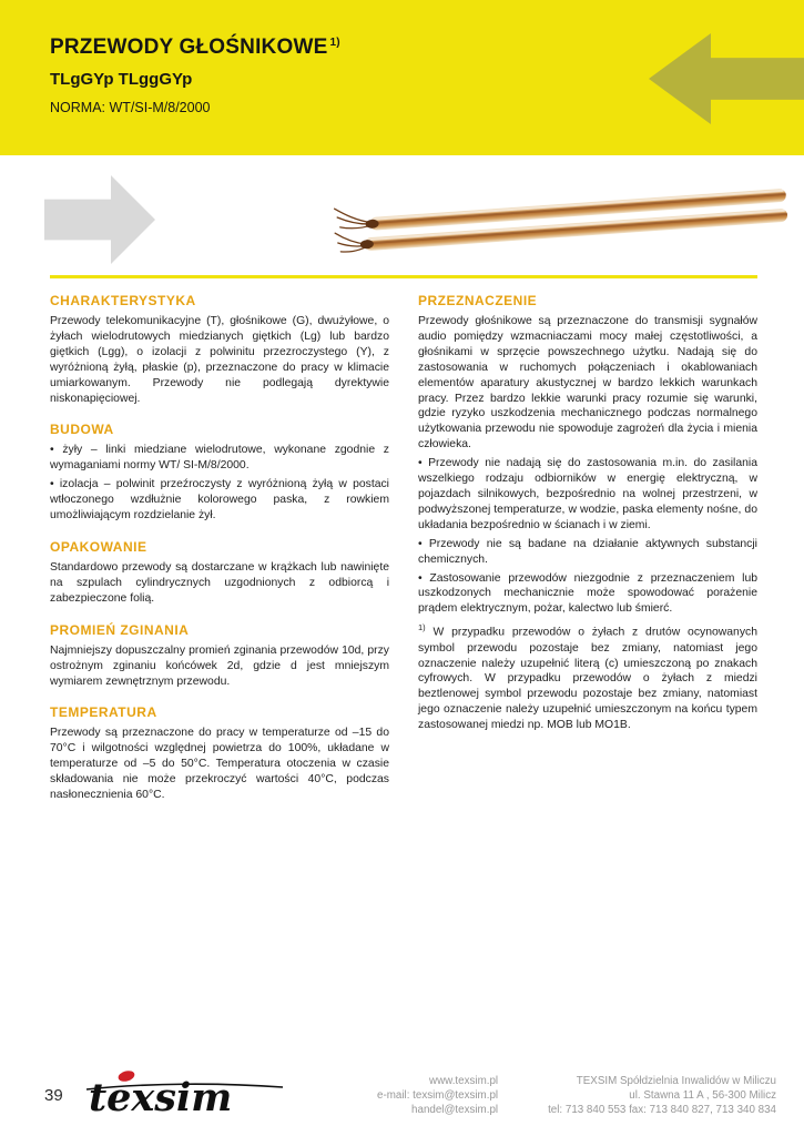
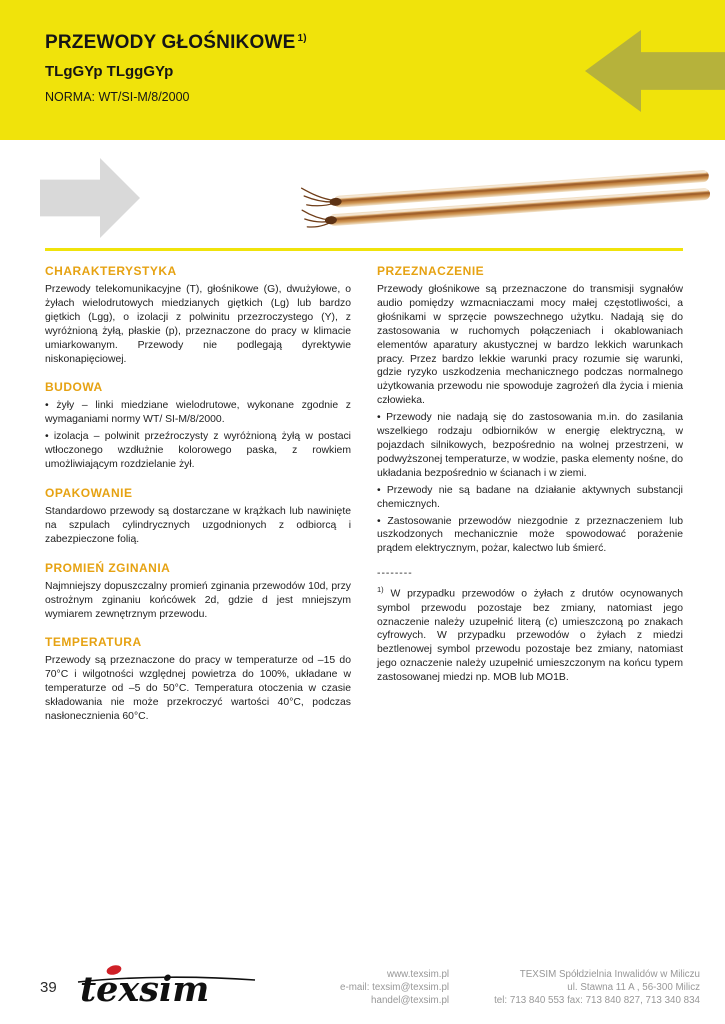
  PRZEWODY GŁOŚNIKOWE 1)
  TLgGYp TLggGYp
  NORMA: WT/SI-M/8/2000
  CHARAKTERYSTYKA
  Przewody telekomunikacyjne (T), głośnikowe (G), dwużyłowe, o żyłach wielodrutowych miedzianych giętkich (Lg) lub bardzo giętkich (Lgg), o izolacji z polwinitu przezroczystego (Y), z wyróżnioną żyłą, płaskie (p), przeznaczone do pracy w klimacie umiarkowanym. Przewody nie podlegają dyrektywie niskonapięciowej.
  BUDOWA
  • żyły – linki miedziane wielodrutowe, wykonane zgodnie z wymaganiami normy WT/ SI-M/8/2000.
  • izolacja – polwinit przeźroczysty z wyróżnioną żyłą w postaci wtłoczonego wzdłużnie kolorowego paska, z rowkiem umożliwiającym rozdzielanie żył.
  OPAKOWANIE
  Standardowo przewody są dostarczane w krążkach lub nawinięte na szpulach cylindrycznych uzgodnionych z odbiorcą i zabezpieczone folią.
  PROMIEŃ ZGINANIA
  Najmniejszy dopuszczalny promień zginania przewodów 10d, przy ostrożnym zginaniu końcówek 2d, gdzie d jest mniejszym wymiarem zewnętrznym przewodu.
  TEMPERATURA
  Przewody są przeznaczone do pracy w temperaturze od –15 do 70°C i wilgotności względnej powietrza do 100%, układane w temperaturze od –5 do 50°C. Temperatura otoczenia w czasie składowania nie może przekroczyć wartości 40°C, podczas nasłonecznienia 60°C.
  PRZEZNACZENIE
  Przewody głośnikowe są przeznaczone do transmisji sygnałów audio pomiędzy wzmacniaczami mocy małej częstotliwości, a głośnikami w sprzęcie powszechnego użytku. Nadają się do zastosowania w ruchomych połączeniach i okablowaniach elementów aparatury akustycznej w bardzo lekkich warunkach pracy. Przez bardzo lekkie warunki pracy rozumie się warunki, gdzie ryzyko uszkodzenia mechanicznego podczas normalnego użytkowania przewodu nie spowoduje zagrożeń dla życia i mienia człowieka.
  • Przewody nie nadają się do zastosowania m.in. do zasilania wszelkiego rodzaju odbiorników w energię elektryczną, w pojazdach silnikowych, bezpośrednio na wolnej przestrzeni, w podwyższonej temperaturze, w wodzie, paska elementy nośne, do układania bezpośrednio w ścianach i w ziemi.
  • Przewody nie są badane na działanie aktywnych substancji chemicznych.
  • Zastosowanie przewodów niezgodnie z przeznaczeniem lub uszkodzonych mechanicznie może spowodować porażenie prądem elektrycznym, pożar, kalectwo lub śmierć.
+ --------
  1) W przypadku przewodów o żyłach z drutów ocynowanych symbol przewodu pozostaje bez zmiany, natomiast jego oznaczenie należy uzupełnić literą (c) umieszczoną po znakach cyfrowych. W przypadku przewodów o żyłach z miedzi beztlenowej symbol przewodu pozostaje bez zmiany, natomiast jego oznaczenie należy uzupełnić umieszczonym na końcu typem zastosowanej miedzi np. MOB lub MO1B.
  39
  texsim
  www.texsim.pl
  e-mail: texsim@texsim.pl
  handel@texsim.pl
  TEXSIM Spółdzielnia Inwalidów w Miliczu
  ul. Stawna 11 A , 56-300 Milicz
  tel: 713 840 553 fax: 713 840 827, 713 340 834
